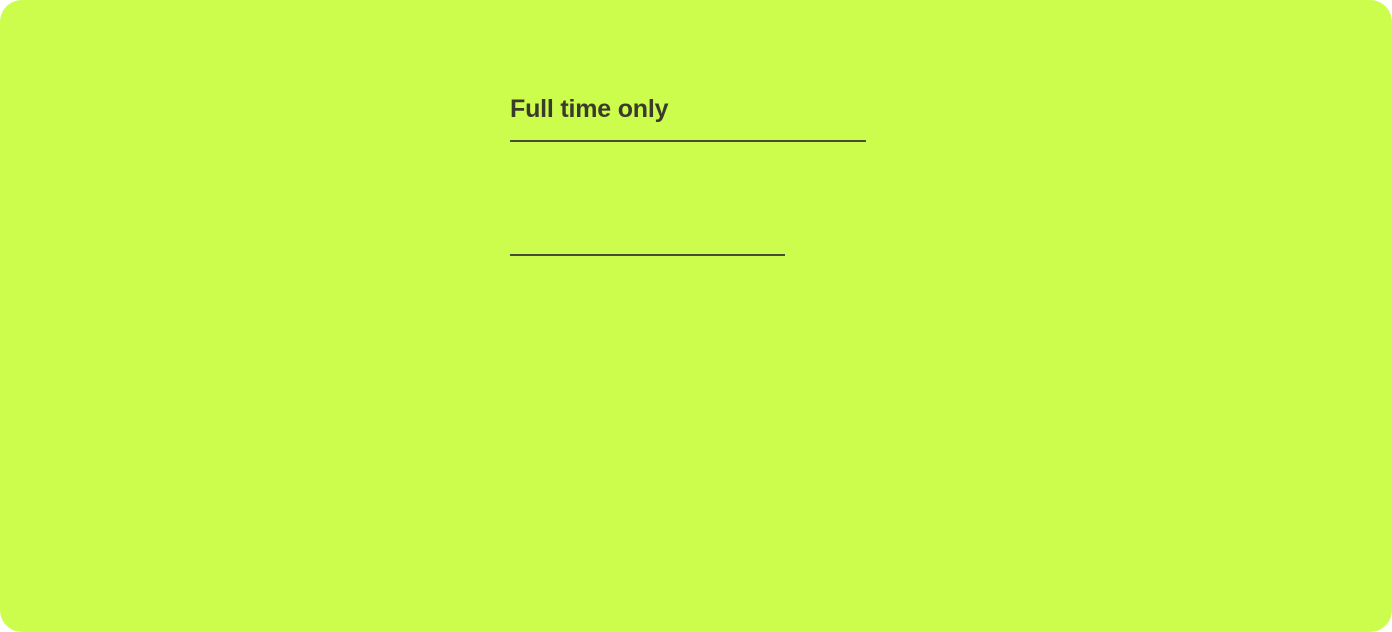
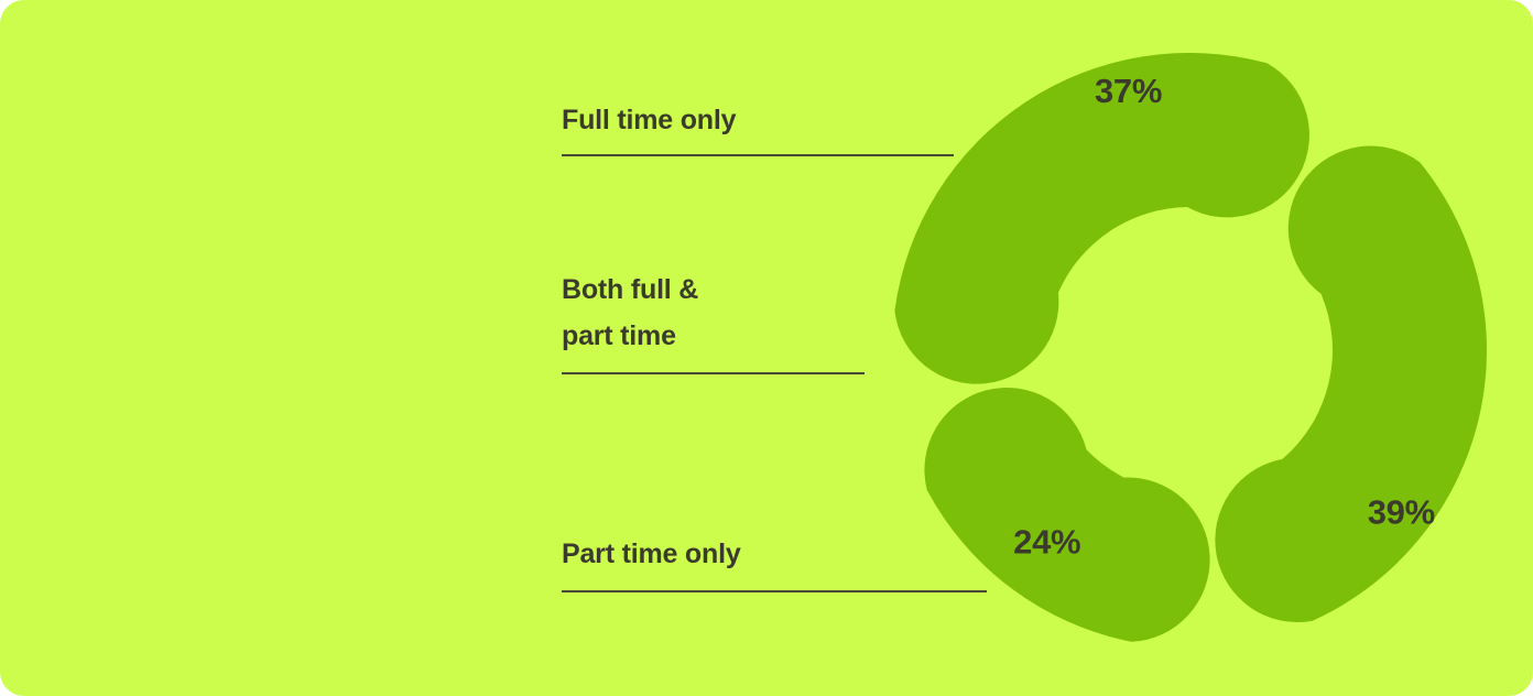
  Full time only
+ Both full &
+ part time
+ Part time only
+ 39%
+ 24%
+ 37%
